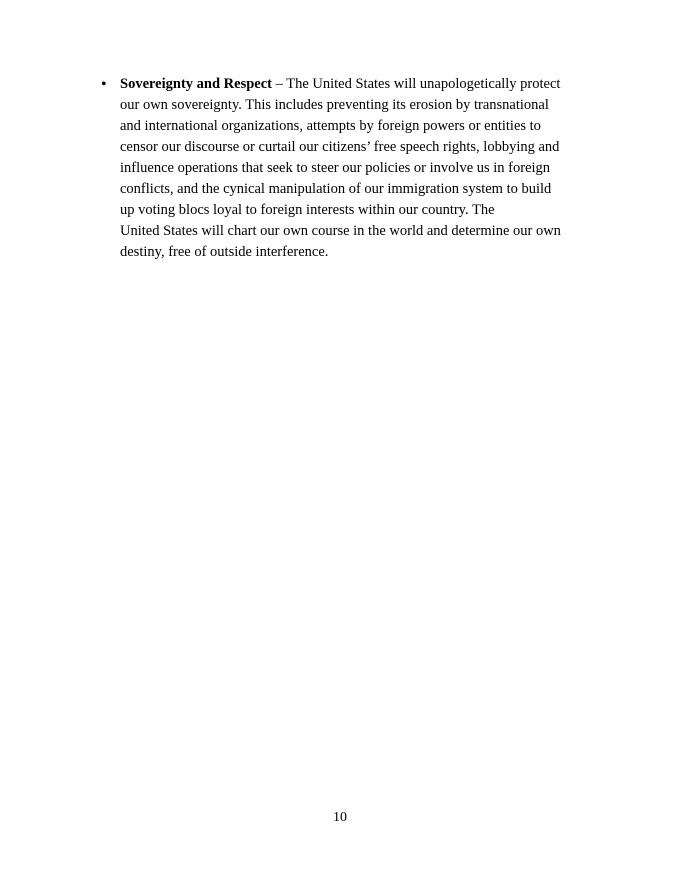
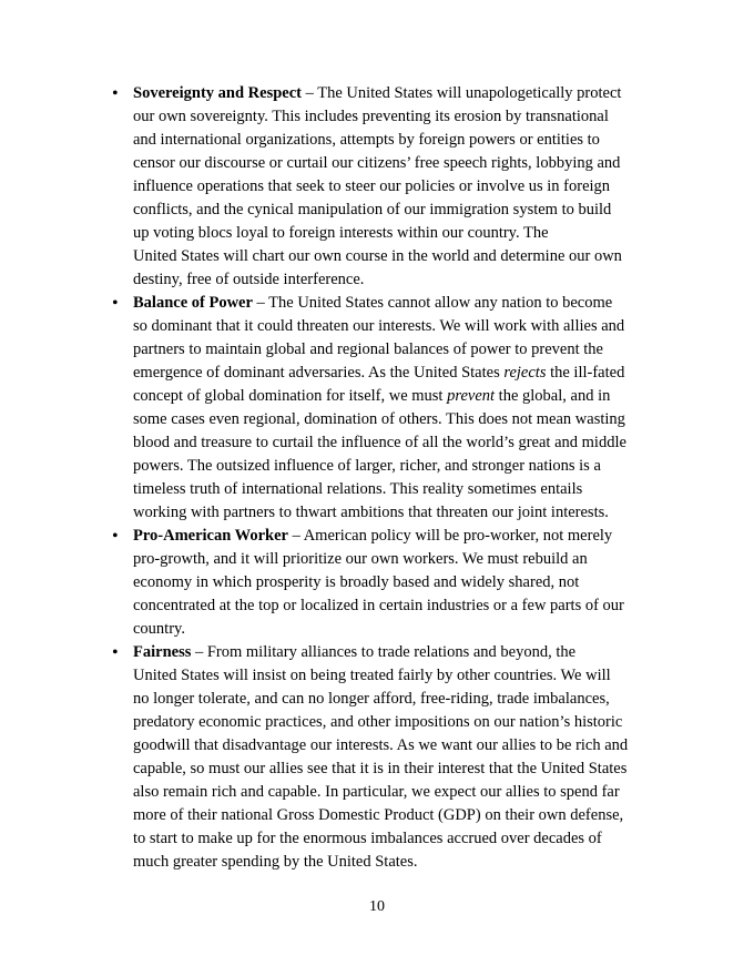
  Sovereignty and Respect – The United States will unapologetically protect
  our own sovereignty. This includes preventing its erosion by transnational
  and international organizations, attempts by foreign powers or entities to
  censor our discourse or curtail our citizens’ free speech rights, lobbying and
  influence operations that seek to steer our policies or involve us in foreign
  conflicts, and the cynical manipulation of our immigration system to build
  up voting blocs loyal to foreign interests within our country. The
  United States will chart our own course in the world and determine our own
  destiny, free of outside interference.
+ Balance of Power – The United States cannot allow any nation to become
+ so dominant that it could threaten our interests. We will work with allies and
+ partners to maintain global and regional balances of power to prevent the
+ emergence of dominant adversaries. As the United States rejects the ill-fated
+ concept of global domination for itself, we must prevent the global, and in
+ some cases even regional, domination of others. This does not mean wasting
+ blood and treasure to curtail the influence of all the world’s great and middle
+ powers. The outsized influence of larger, richer, and stronger nations is a
+ timeless truth of international relations. This reality sometimes entails
+ working with partners to thwart ambitions that threaten our joint interests.
+ Pro-American Worker – American policy will be pro-worker, not merely
+ pro-growth, and it will prioritize our own workers. We must rebuild an
+ economy in which prosperity is broadly based and widely shared, not
+ concentrated at the top or localized in certain industries or a few parts of our
+ country.
+ Fairness – From military alliances to trade relations and beyond, the
+ United States will insist on being treated fairly by other countries. We will
+ no longer tolerate, and can no longer afford, free-riding, trade imbalances,
+ predatory economic practices, and other impositions on our nation’s historic
+ goodwill that disadvantage our interests. As we want our allies to be rich and
+ capable, so must our allies see that it is in their interest that the United States
+ also remain rich and capable. In particular, we expect our allies to spend far
+ more of their national Gross Domestic Product (GDP) on their own defense,
+ to start to make up for the enormous imbalances accrued over decades of
+ much greater spending by the United States.
  10
